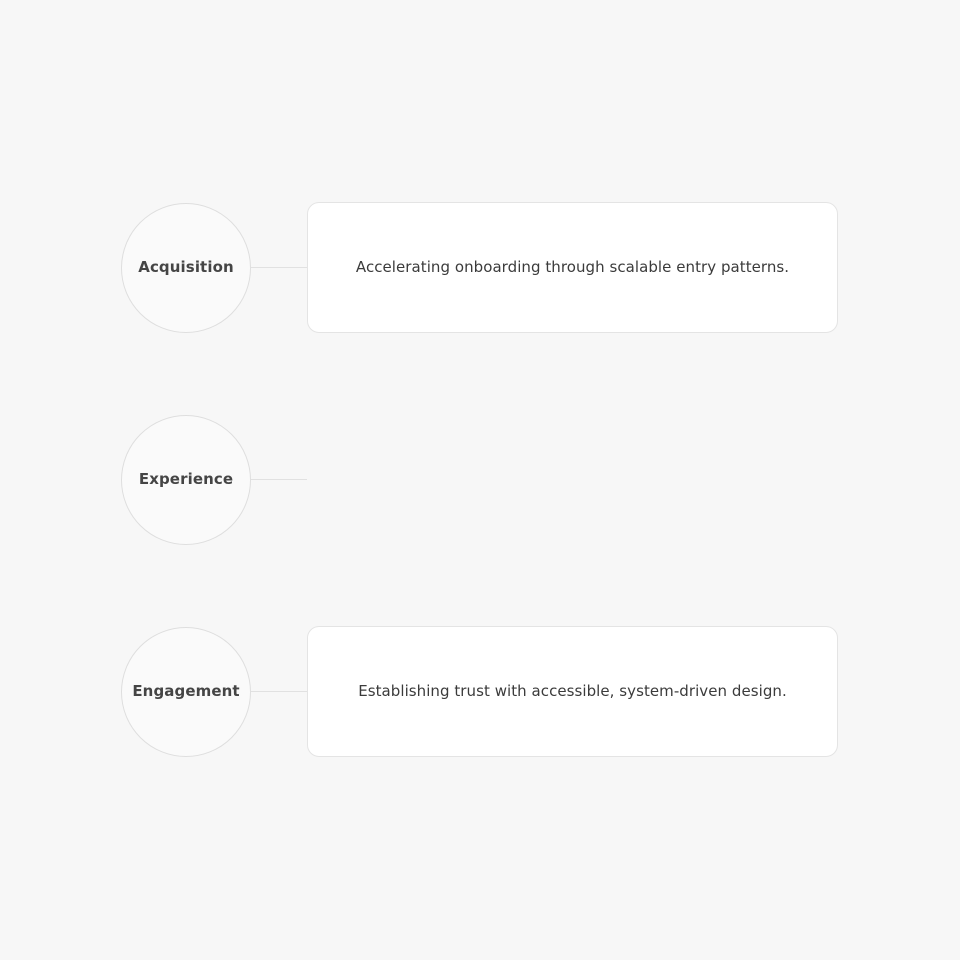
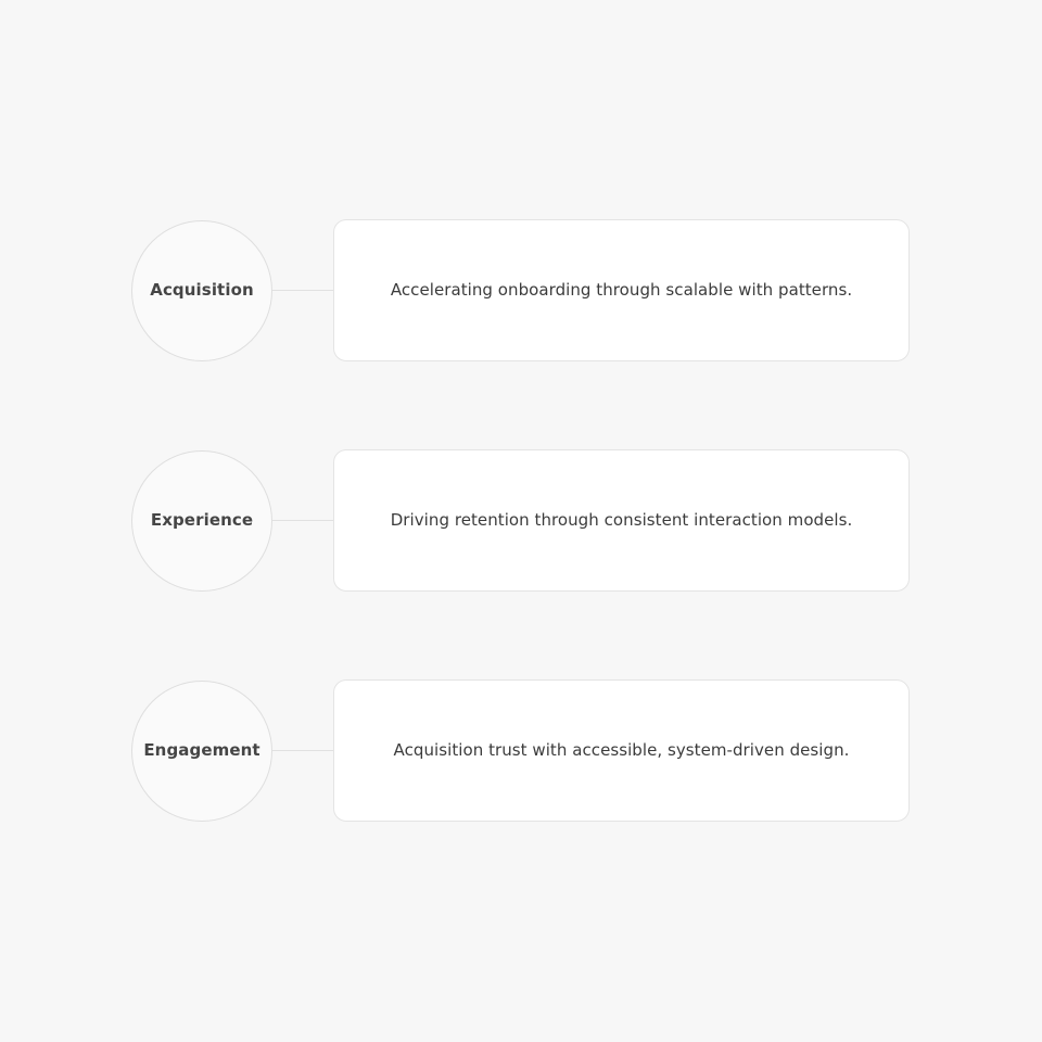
  Acquisition
- Accelerating onboarding through scalable entry patterns.
+ Accelerating onboarding through scalable with patterns.
  Experience
+ Driving retention through consistent interaction models.
  Engagement
- Establishing trust with accessible, system-driven design.
+ Acquisition trust with accessible, system-driven design.
